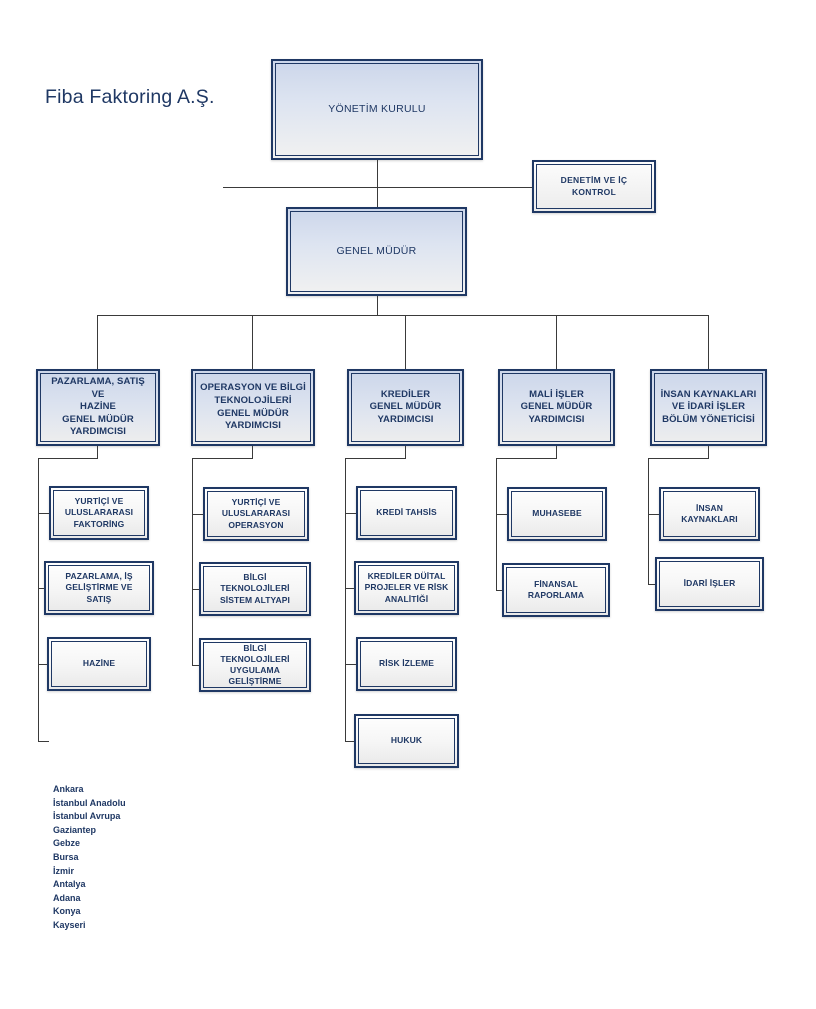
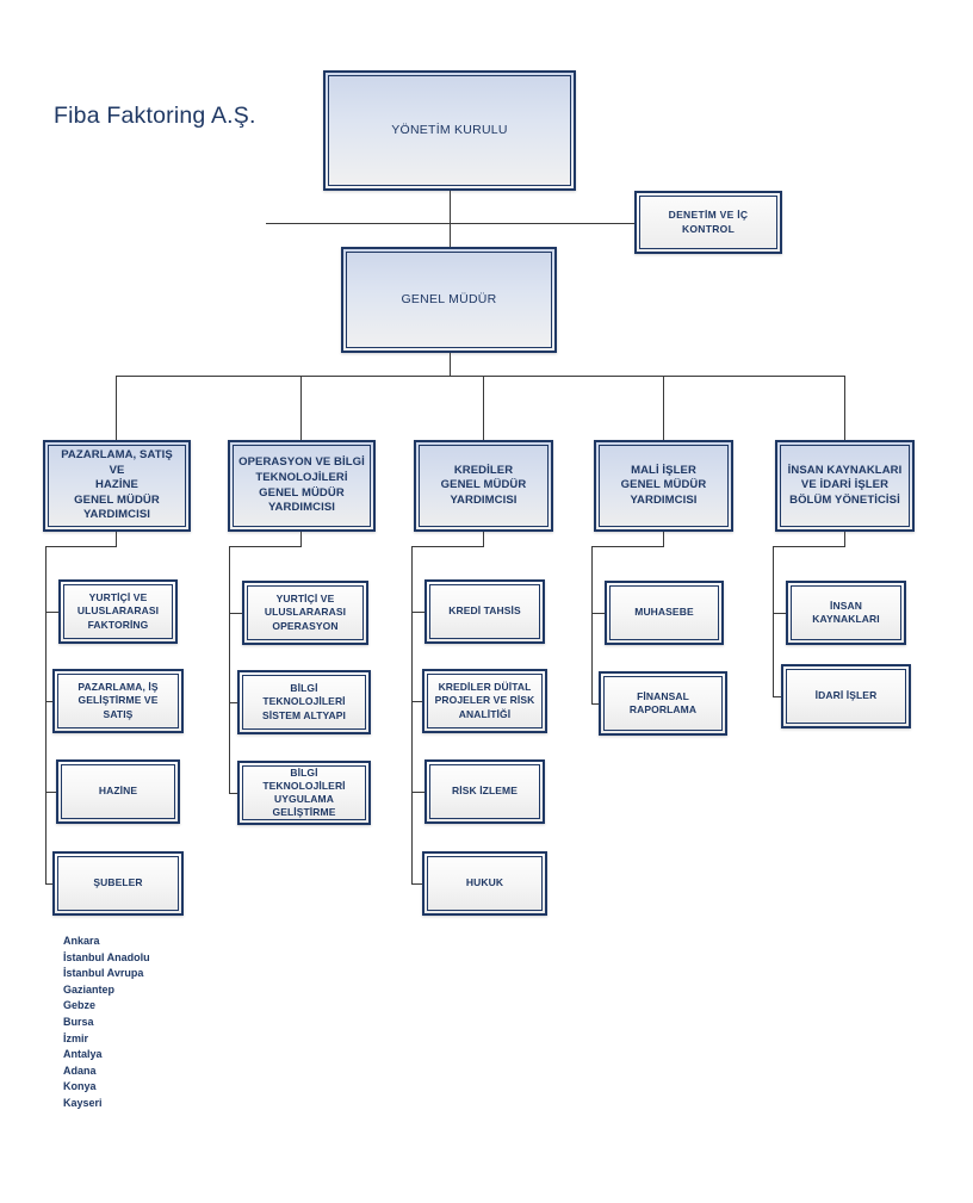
  Fiba Faktoring A.Ş.
  YÖNETİM KURULU
  DENETİM VE İÇ
  KONTROL
  GENEL MÜDÜR
  PAZARLAMA, SATIŞ VE
  HAZİNE
  GENEL MÜDÜR
  YARDIMCISI
  OPERASYON VE BİLGİ
  TEKNOLOJİLERİ
  GENEL MÜDÜR
  YARDIMCISI
  KREDİLER
  GENEL MÜDÜR
  YARDIMCISI
  MALİ İŞLER
  GENEL MÜDÜR
  YARDIMCISI
  İNSAN KAYNAKLARI
  VE İDARİ İŞLER
  BÖLÜM YÖNETİCİSİ
  YURTİÇİ VE
  ULUSLARARASI
  FAKTORİNG
  PAZARLAMA, İŞ
  GELİŞTİRME VE SATIŞ
  HAZİNE
+ ŞUBELER
  YURTİÇİ VE
  ULUSLARARASI
  OPERASYON
  BİLGİ TEKNOLOJİLERİ
  SİSTEM ALTYAPI
  BİLGİ TEKNOLOJİLERİ
  UYGULAMA
  GELİŞTİRME
  KREDİ TAHSİS
  KREDİLER DÜİTAL
  PROJELER VE RİSK
  ANALİTİĞİ
  RİSK İZLEME
  HUKUK
  MUHASEBE
  FİNANSAL
  RAPORLAMA
  İNSAN KAYNAKLARI
  İDARİ İŞLER
  Ankara
  İstanbul Anadolu
  İstanbul Avrupa
  Gaziantep
  Gebze
  Bursa
  İzmir
  Antalya
  Adana
  Konya
  Kayseri
